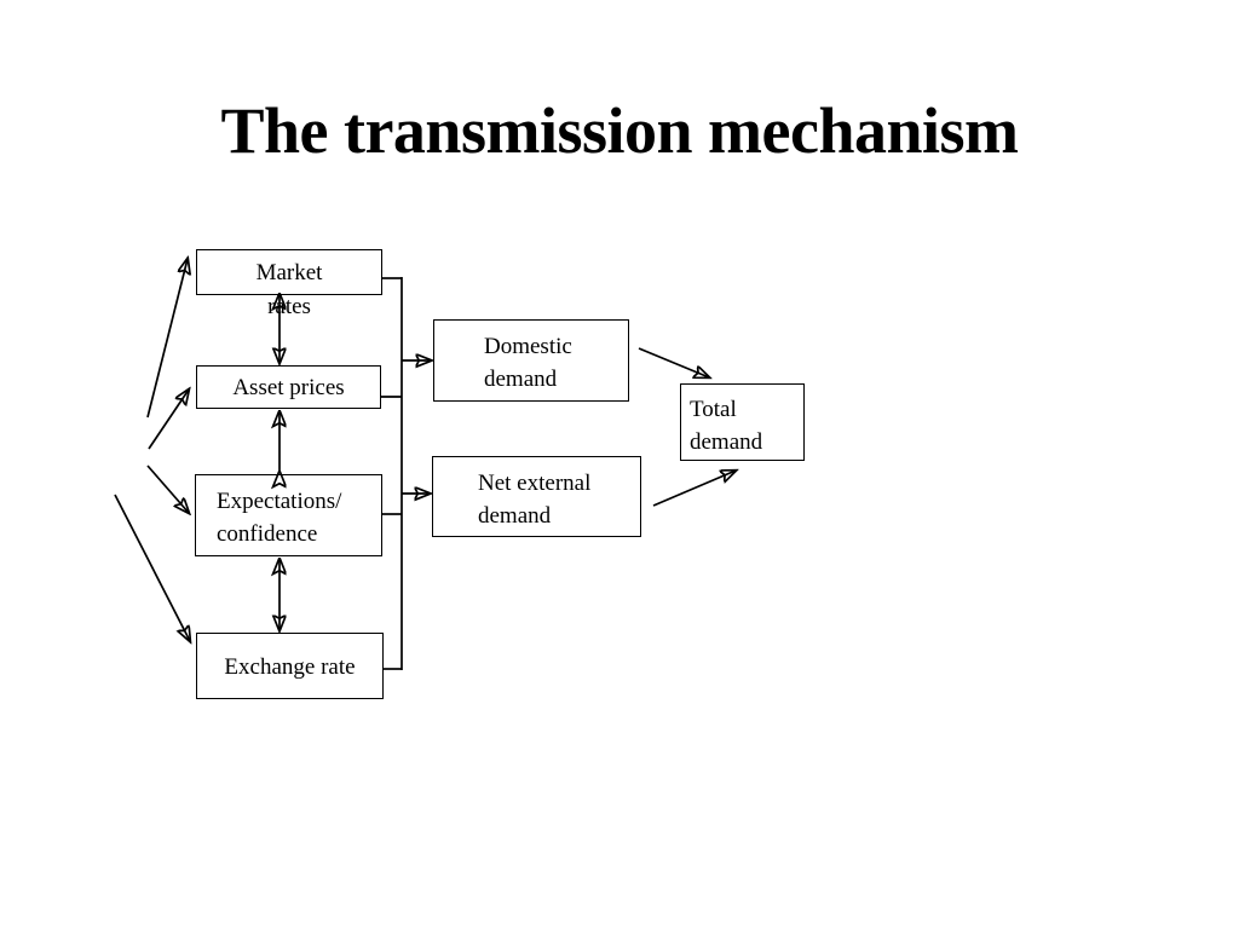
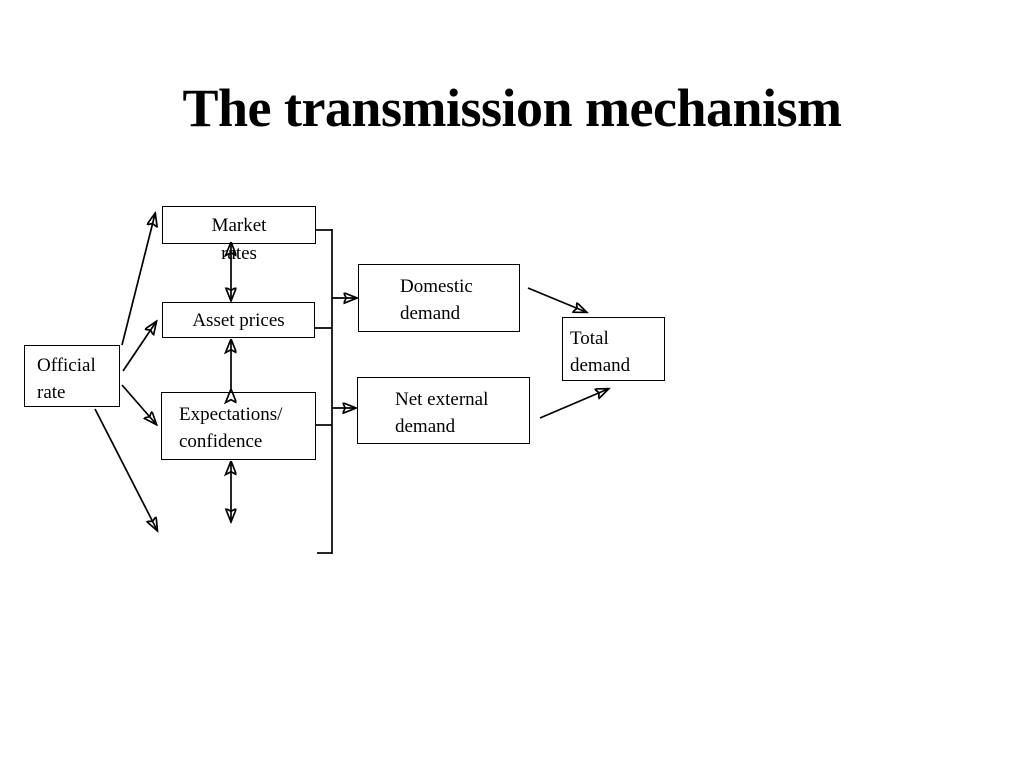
  The transmission mechanism
+ Official
+ rate
  Market
  rates
  Asset prices
  Expectations/
  confidence
- Exchange rate
  Domestic
  demand
  Net external
  demand
  Total
  demand
